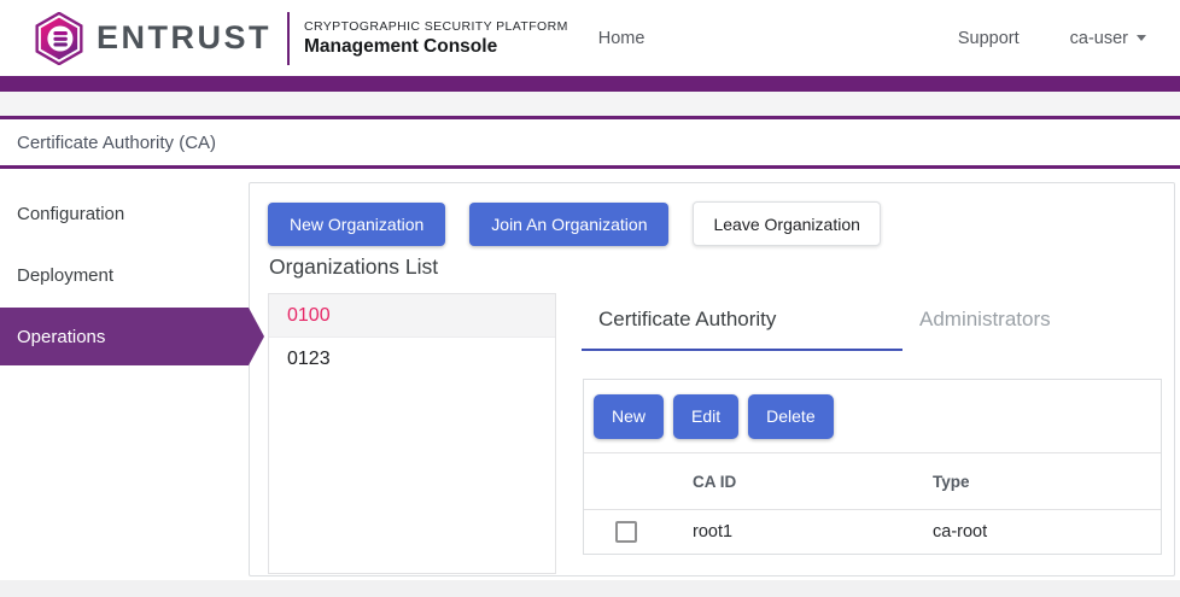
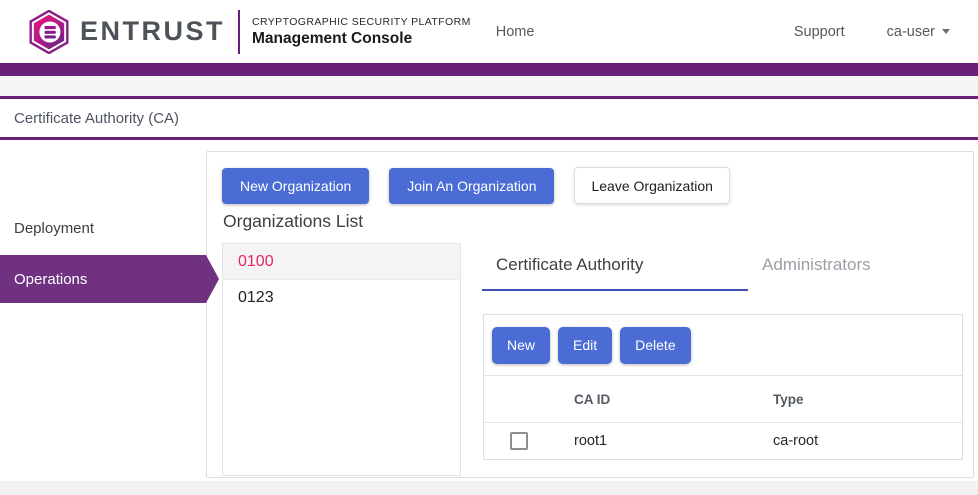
  ENTRUST
  CRYPTOGRAPHIC SECURITY PLATFORM
  Management Console
  Home
  Support
  ca-user
  Certificate Authority (CA)
- Configuration
  Deployment
  Operations
  New Organization
  Join An Organization
  Leave Organization
  Organizations List
  0100
  0123
  Certificate Authority
  Administrators
  New
  Edit
  Delete
  CA ID
  Type
  root1
  ca-root
